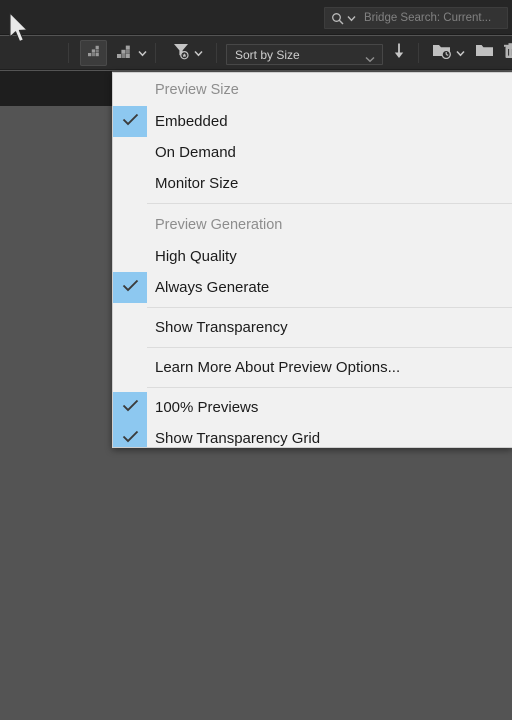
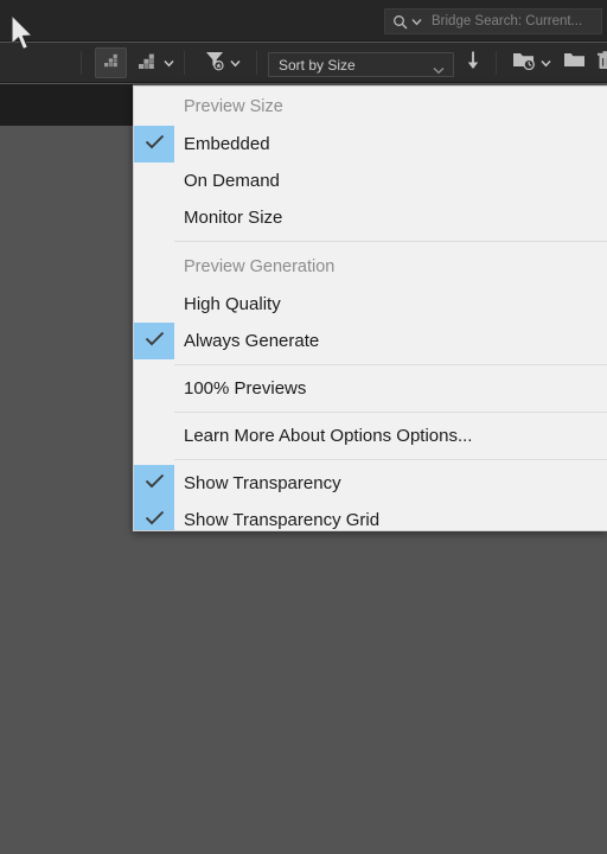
  Bridge Search: Current...
  Sort by Size
  Preview Size
  Embedded
  On Demand
  Monitor Size
  Preview Generation
  High Quality
  Always Generate
- Show Transparency
+ 100% Previews
- Learn More About Preview Options...
+ Learn More About Options Options...
- 100% Previews
+ Show Transparency
  Show Transparency Grid
